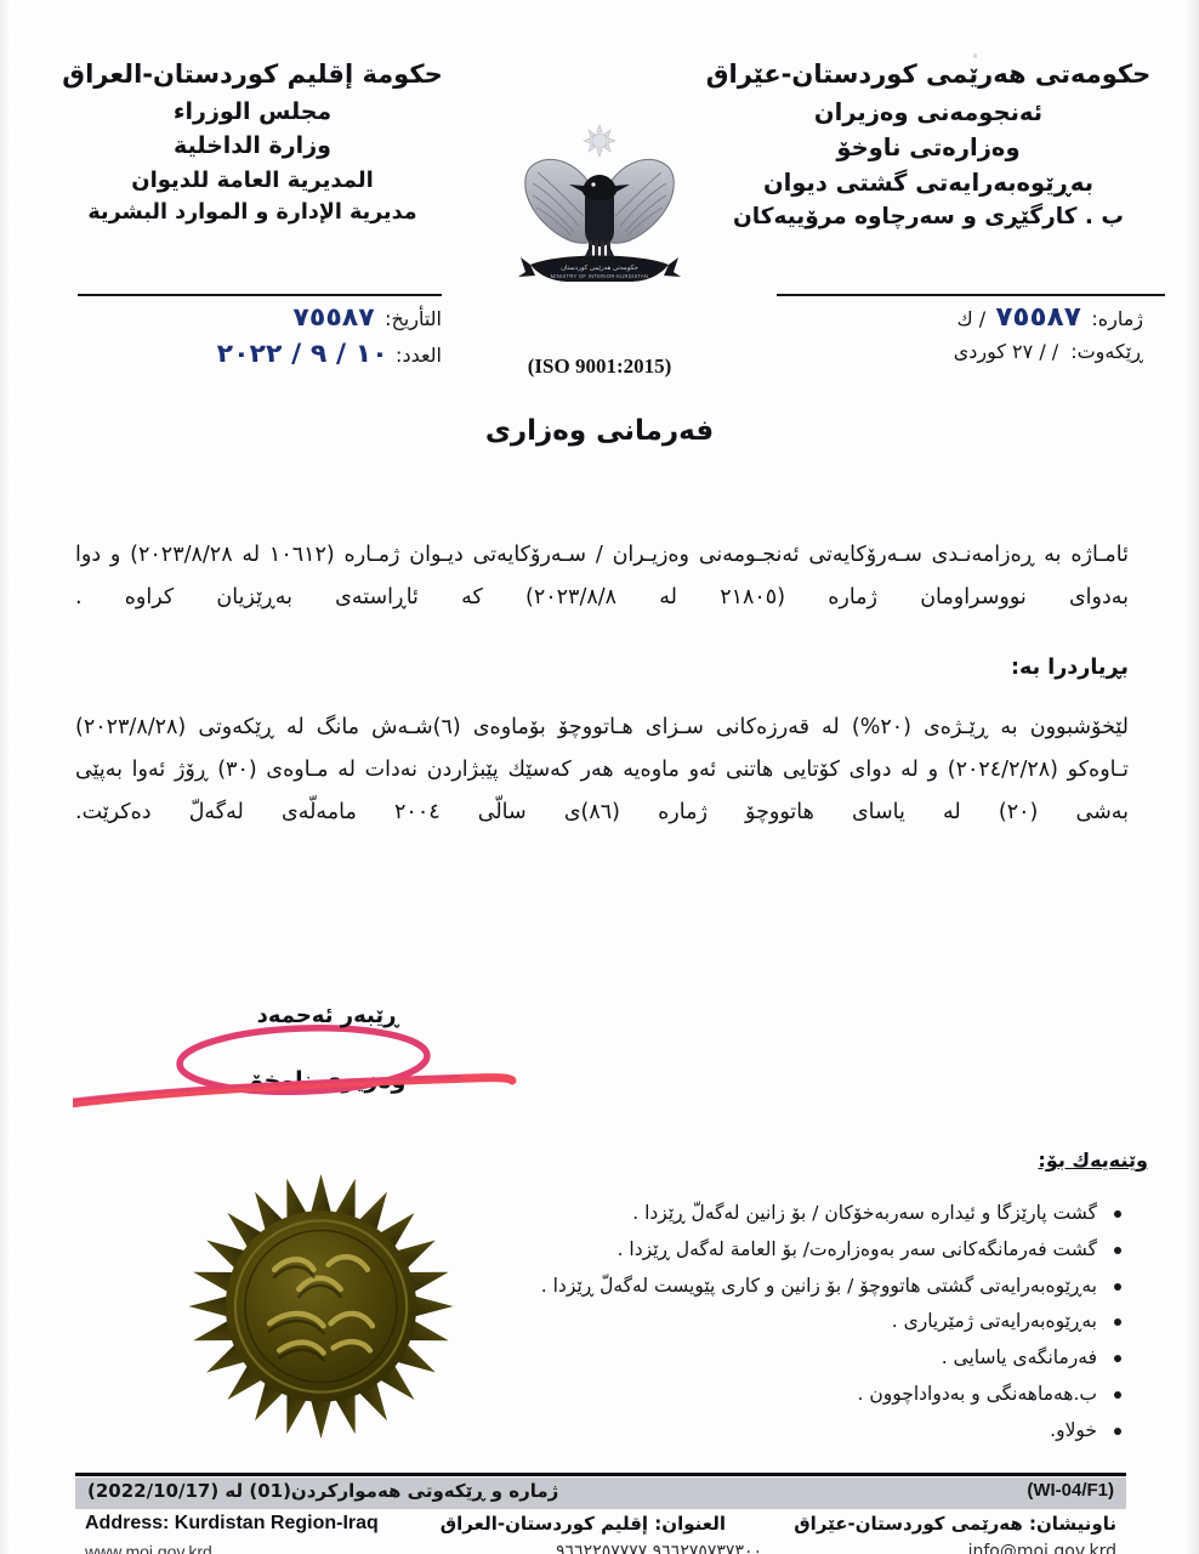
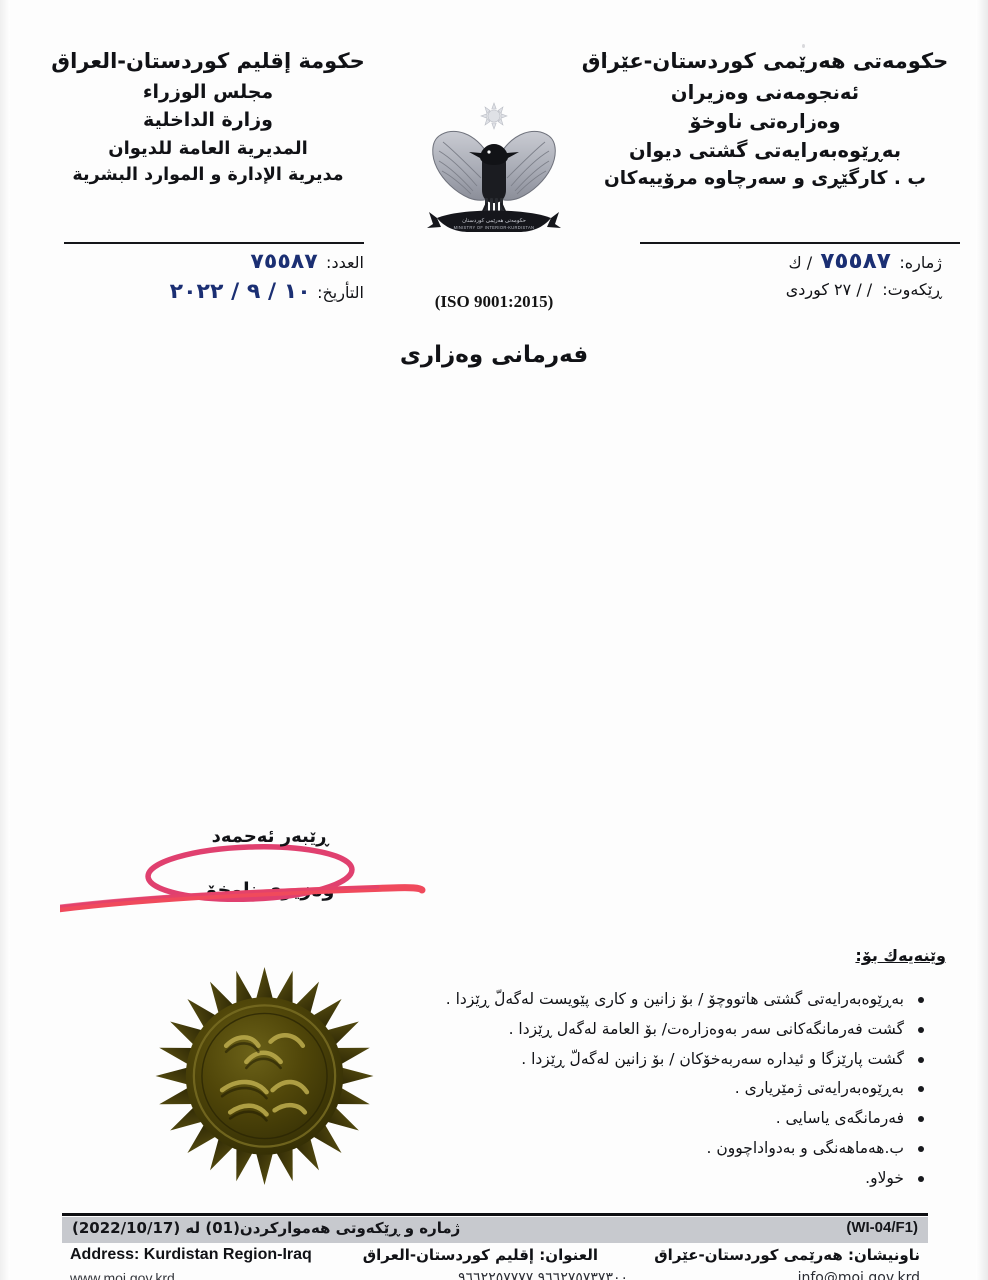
  حكومەتى هەرێمى كوردستان-عێراق
  ئەنجومەنى وەزيران
  وەزارەتى ناوخۆ
  بەڕێوەبەرايەتى گشتى ديوان
  ب . كارگێڕى و سەرچاوە مرۆييەكان
  حكومة إقليم كوردستان-العراق
  مجلس الوزراء
  وزارة الداخلية
  المديرية العامة للديوان
  مديرية الإدارة و الموارد البشرية
  ژمارە:
  ٧٥٥٨٧
  / ك
  ڕێكەوت:
  / / ٢٧ كوردى
- التأريخ:
+ العدد:
  ٧٥٥٨٧
- العدد:
+ التأريخ:
  ١٠ / ٩ / ٢٠٢٢
  (ISO 9001:2015)
  فەرمانى وەزارى
- ئامـاژە بە ڕەزامەنـدى سـەرۆكايەتى ئەنجـومەنى وەزيـران / سـەرۆكايەتى ديـوان ژمـارە (١٠٦١٢ لە ٢٠٢٣/٨/٢٨) و دوا بەدواى نووسراومان ژمارە (٢١٨٠٥ لە ٢٠٢٣/٨/٨) كە ئاڕاستەى بەڕێزيان كراوە .
- بڕياردرا بە:
- لێخۆشبوون بە ڕێـژەى (٢٠%) لە قەرزەكانى سـزاى هـاتووچۆ بۆماوەى (٦)شـەش مانگ لە ڕێكەوتى (٢٠٢٣/٨/٢٨) تـاوەكو (٢٠٢٤/٢/٢٨) و لە دواى كۆتايى هاتنى ئەو ماوەيە هەر كەسێك پێبژاردن نەدات لە مـاوەى (٣٠) ڕۆژ ئەوا بەپێى بەشى (٢٠) لە ياساى هاتووچۆ ژمارە (٨٦)ى سالّى ٢٠٠٤ مامەلّەى لەگەلّ دەكرێت.
  ڕێبەر ئەحمەد
  وێنەيەك بۆ:
- گشت پارێزگا و ئيدارە سەربەخۆكان / بۆ زانين لەگەلّ ڕێزدا .
+ بەڕێوەبەرايەتى گشتى هاتووچۆ / بۆ زانين و كارى پێويست لەگەلّ ڕێزدا .
  گشت فەرمانگەكانى سەر بەوەزارەت/ بۆ العامة لەگەل ڕێزدا .
- بەڕێوەبەرايەتى گشتى هاتووچۆ / بۆ زانين و كارى پێويست لەگەلّ ڕێزدا .
+ گشت پارێزگا و ئيدارە سەربەخۆكان / بۆ زانين لەگەلّ ڕێزدا .
  بەڕێوەبەرايەتى ژمێريارى .
  فەرمانگەى ياسايى .
  ب.هەماهەنگى و بەدواداچوون .
  خولاو.
  (WI-04/F1)
  ژمارە و ڕێكەوتى هەمواركردن(01) لە (2022/10/17)
  ناونيشان: هەرێمى كوردستان-عێراق
  العنوان: إقليم كوردستان-العراق
  Address: Kurdistan Region-Iraq
  info@moi.gov.krd
  ٩٦٦٢٧٥٧٣٧٣٠٠ ٩٦٦٢٢٥٧٧٧٧
  www.moi.gov.krd
